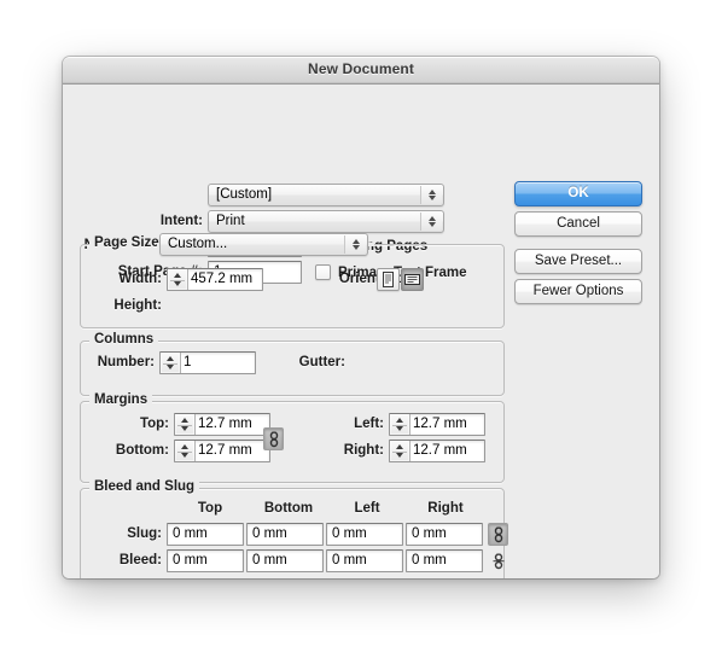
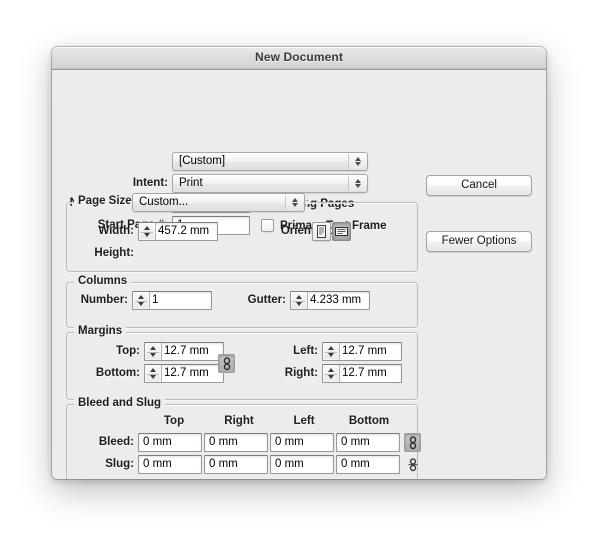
  New Document
  [Custom]
  Intent:
  Print
- OK
  Cancel
- Save Preset...
  Fewer Options
  Page Size
  Custom...
  Width:
  457.2 mm
  Height:
  Columns
  Number:
  1
  Gutter:
+ 4.233 mm
  Margins
  Top:
  12.7 mm
  Bottom:
  12.7 mm
  Left:
  12.7 mm
  Right:
  12.7 mm
  Bleed and Slug
  Top
- Bottom
+ Right
  Left
- Right
+ Bottom
- Slug:
+ Bleed:
  0 mm
  0 mm
  0 mm
  0 mm
- Bleed:
+ Slug:
  0 mm
  0 mm
  0 mm
  0 mm
